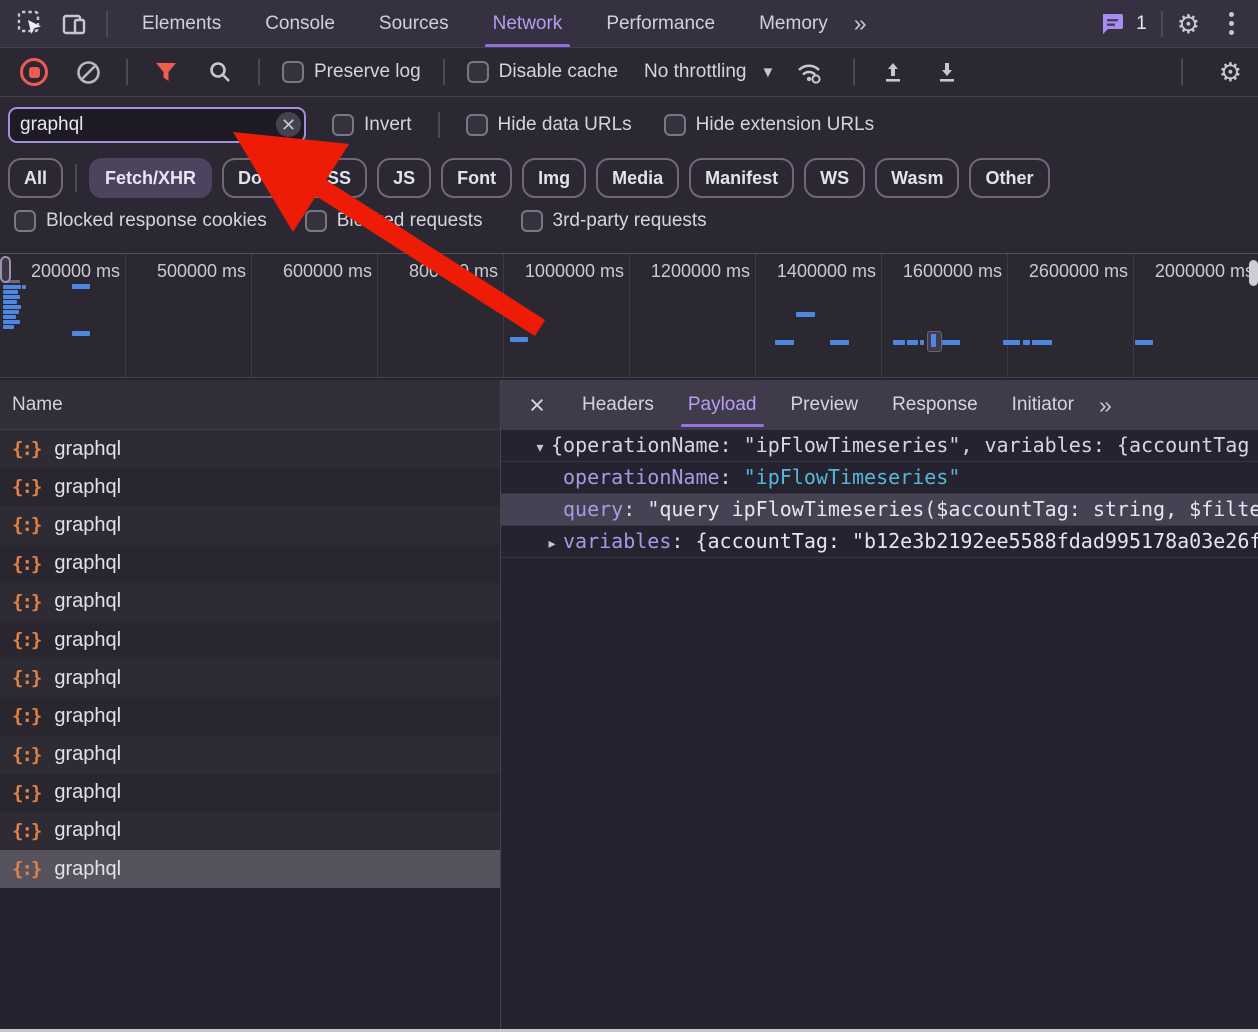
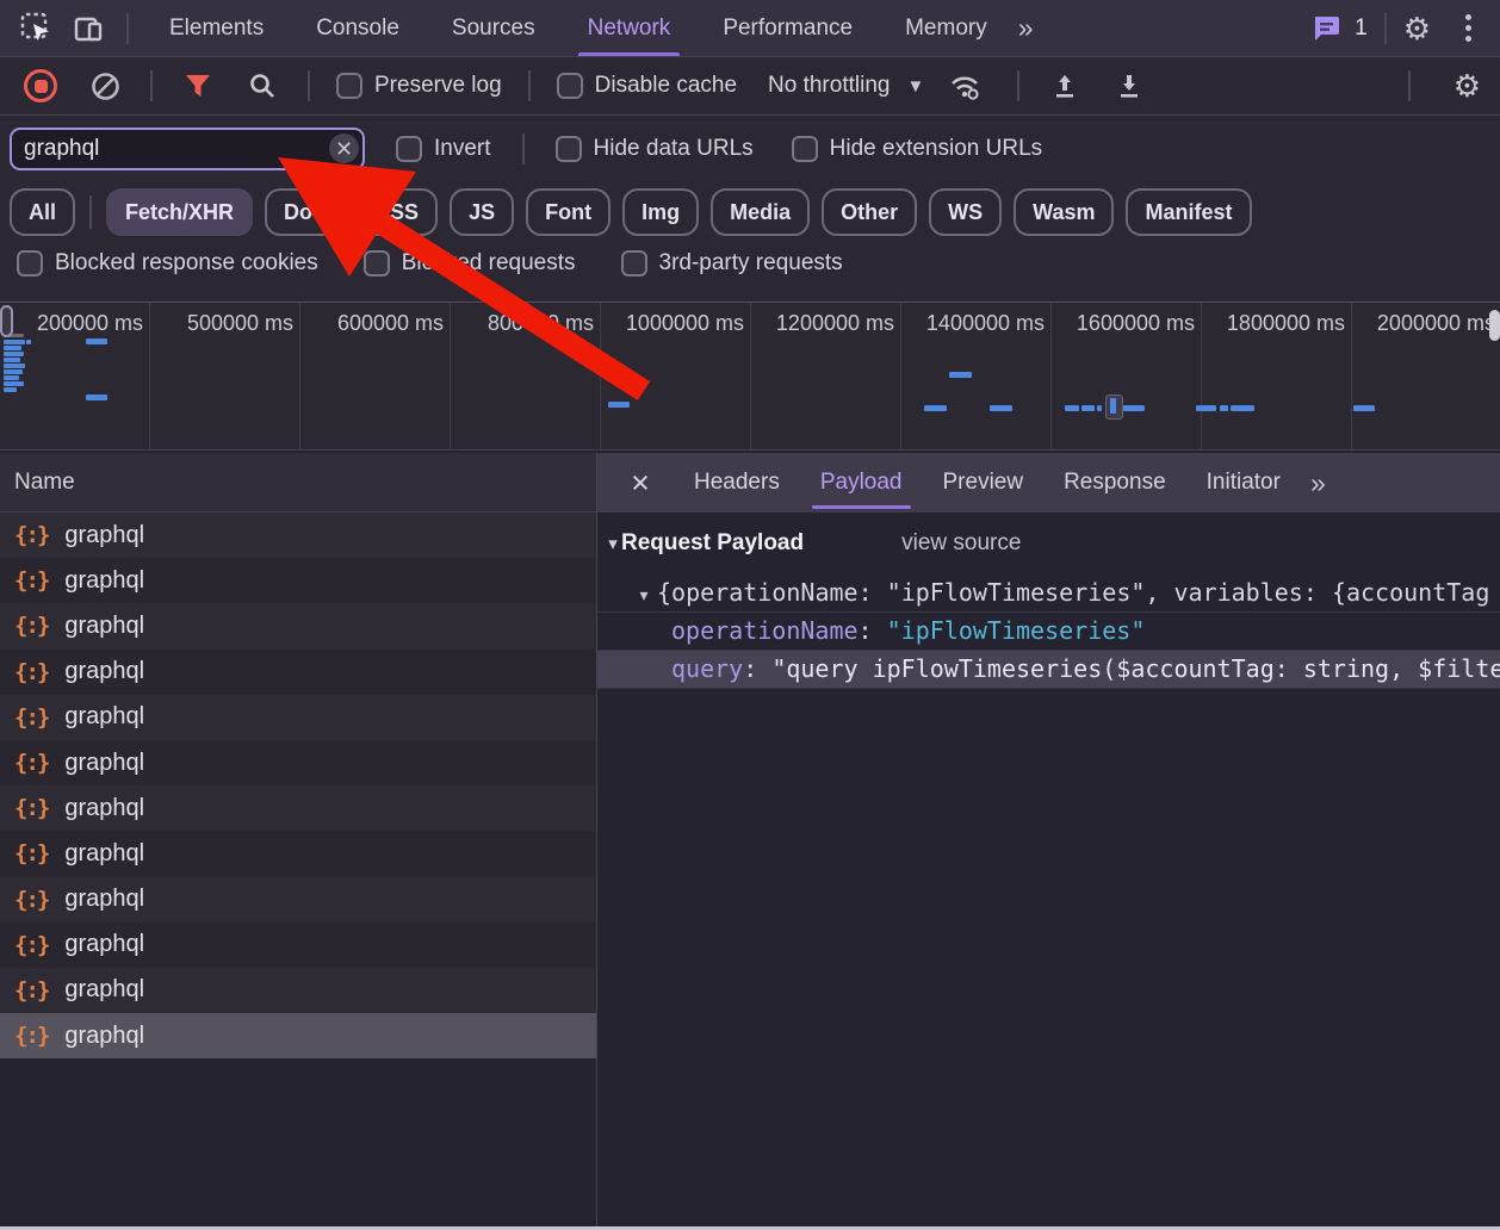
  Elements
  Console
  Sources
  Network
  Performance
  Memory
  »
  1
  ⚙
  Preserve log
  Disable cache
  No throttling
  ▼
  ⚙
  graphql
  ✕
  Invert
  Hide data URLs
  Hide extension URLs
  All
  Fetch/XHR
  JS
  Font
  Img
  Media
- Manifest
+ Other
  WS
  Wasm
- Other
+ Manifest
  Blocked response cookies
  Bld requests
  3rd-party requests
  200000 ms
  500000 ms
  600000 ms
  1000000 ms
  1200000 ms
  1400000 ms
  1600000 ms
- 2600000 ms
+ 1800000 ms
  2000000 m
  Name
  {:}
  graphql
  {:}
  graphql
  {:}
  graphql
  {:}
  graphql
  {:}
  graphql
  {:}
  graphql
  {:}
  graphql
  {:}
  graphql
  {:}
  graphql
  {:}
  graphql
  {:}
  graphql
  {:}
  graphql
  ×
  Headers
  Payload
  Preview
  Response
  Initiator
  »
+ ▾
+ Request Payload
+ view source
  ▾ {operationName: "ipFlowTimeseries", variables: {accountTag
  operationName: "ipFlowTimeseries"
  query: "query ipFlowTimeseries($accountTag: string, $filte
- ▸ variables: {accountTag: "b12e3b2192ee5588fdad995178a03e26f
